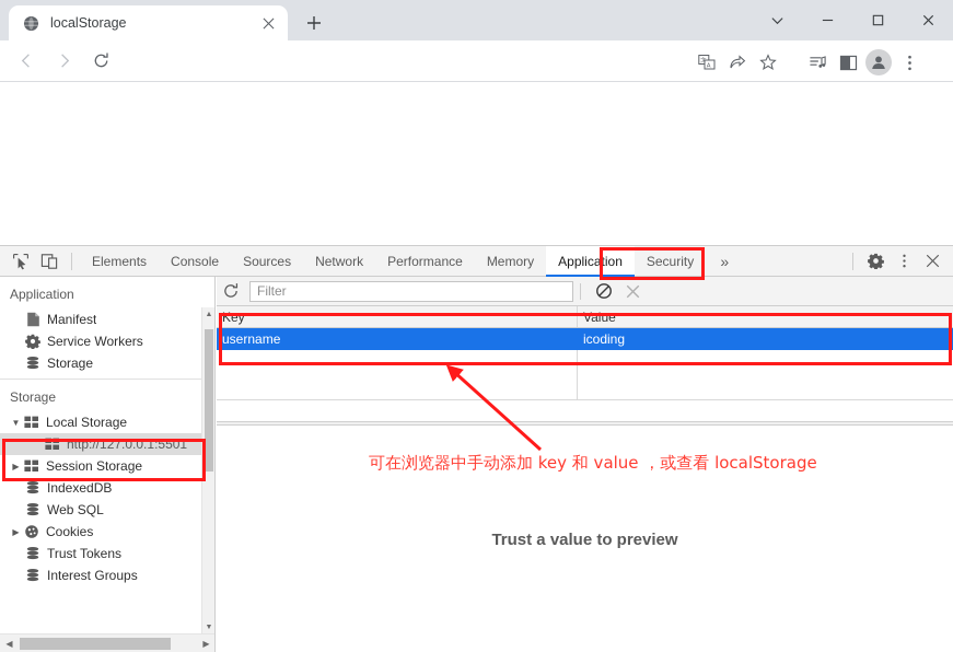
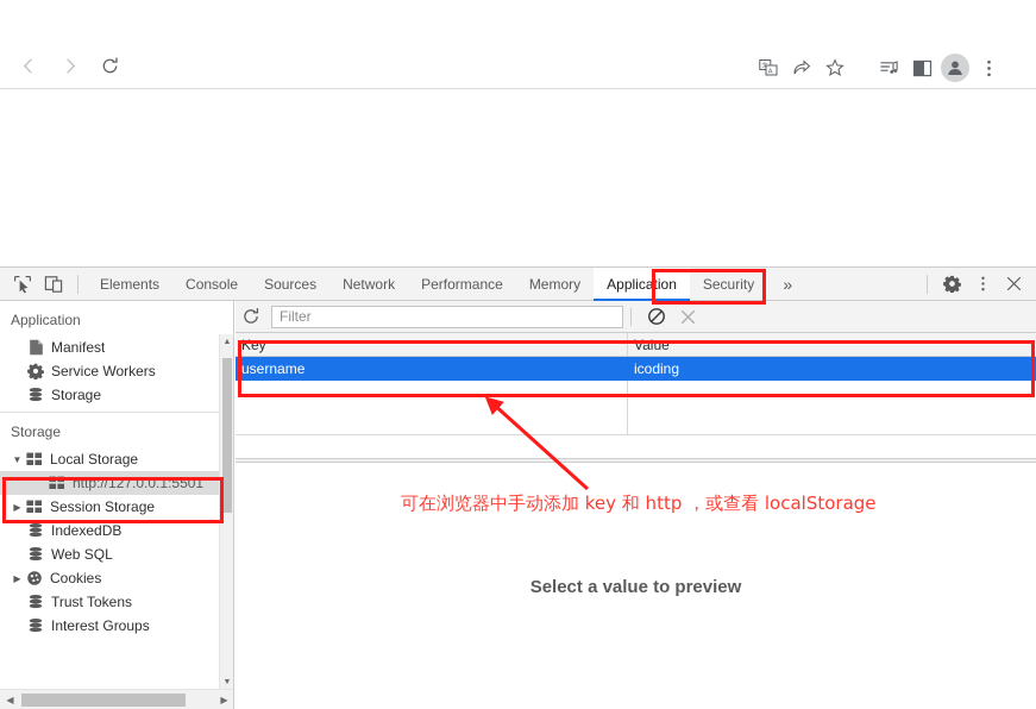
- localStorage
  Elements
  Console
  Sources
  Network
  Performance
  Memory
  Application
  Security
  »
  Application
  Manifest
  Service Workers
  Storage
  Storage
  ▼
  Local Storage
  http://127.0.0.1:5501
  ▶
  Session Storage
  IndexedDB
  Web SQL
  ▶
  Cookies
  Trust Tokens
  Interest Groups
  ◀
  ▶
  Filter
  Key
  Value
  username
  icoding
- Trust a value to preview
+ Select a value to preview
- 可在浏览器中手动添加 key 和 value ，或查看 localStorage
+ 可在浏览器中手动添加 key 和 http ，或查看 localStorage
